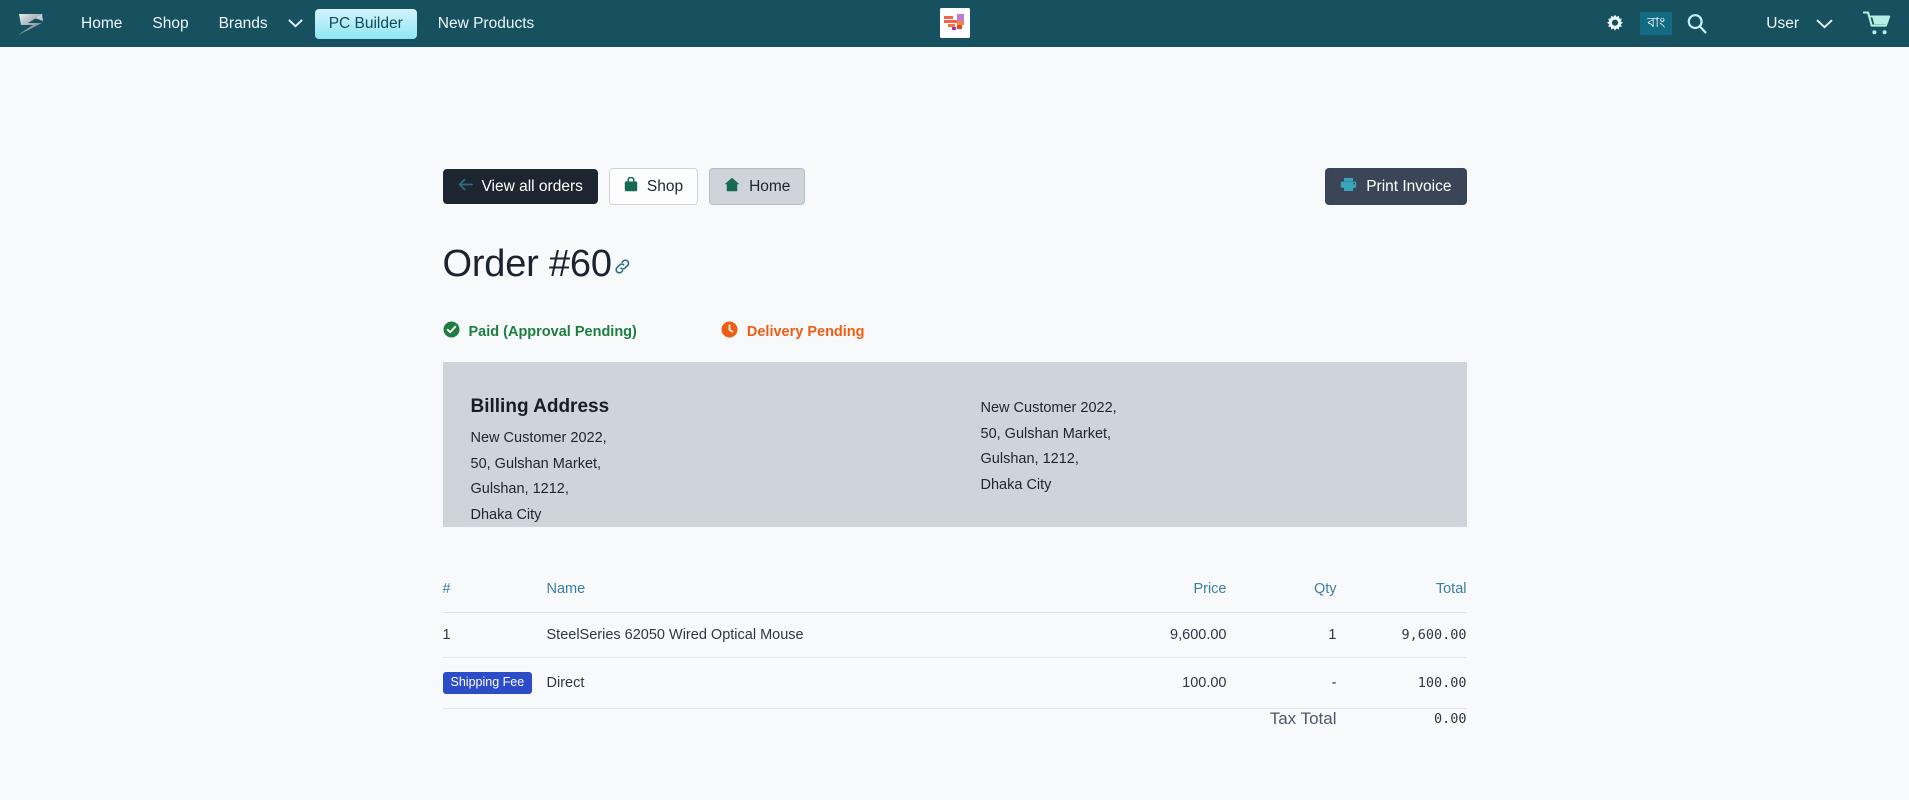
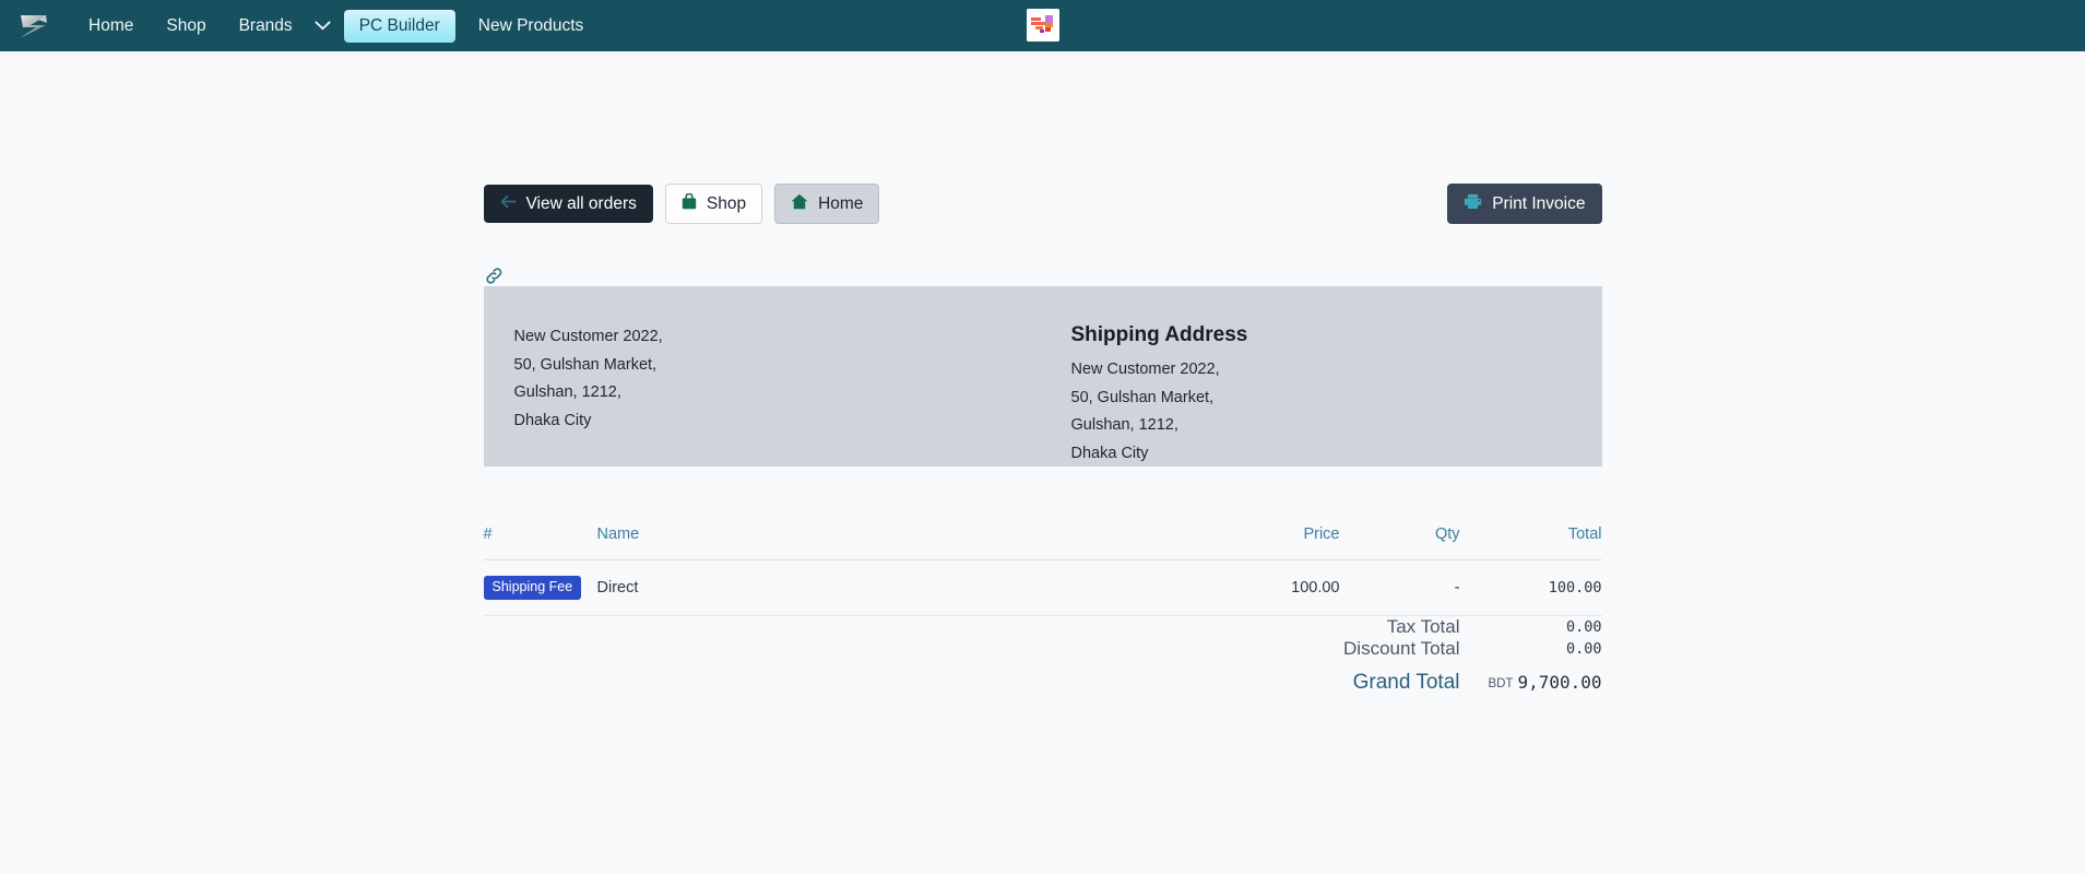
  Home
  Shop
  Brands
  PC Builder
  New Products
- বাং
- User
  View all orders
  Shop
  Home
  Print Invoice
- Order #60
- Paid (Approval Pending)
- Delivery Pending
- Billing Address
  New Customer 2022,
  50, Gulshan Market,
  Gulshan, 1212,
  Dhaka City
+ Shipping Address
  New Customer 2022,
  50, Gulshan Market,
  Gulshan, 1212,
  Dhaka City
  #	Name	Price	Qty	Total
- 1	SteelSeries 62050 Wired Optical Mouse	9,600.00	1	9,600.00
  Shipping Fee	Direct	100.00	-	100.00
  Tax Total	0.00
+ Discount Total	0.00
+ Grand Total	BDT 9,700.00
